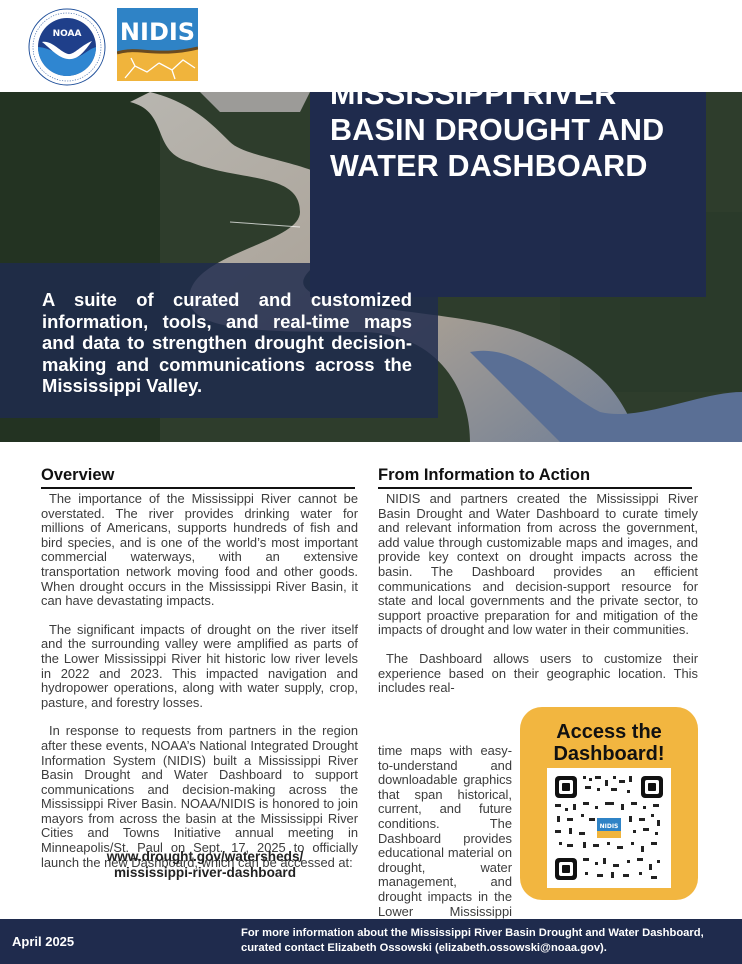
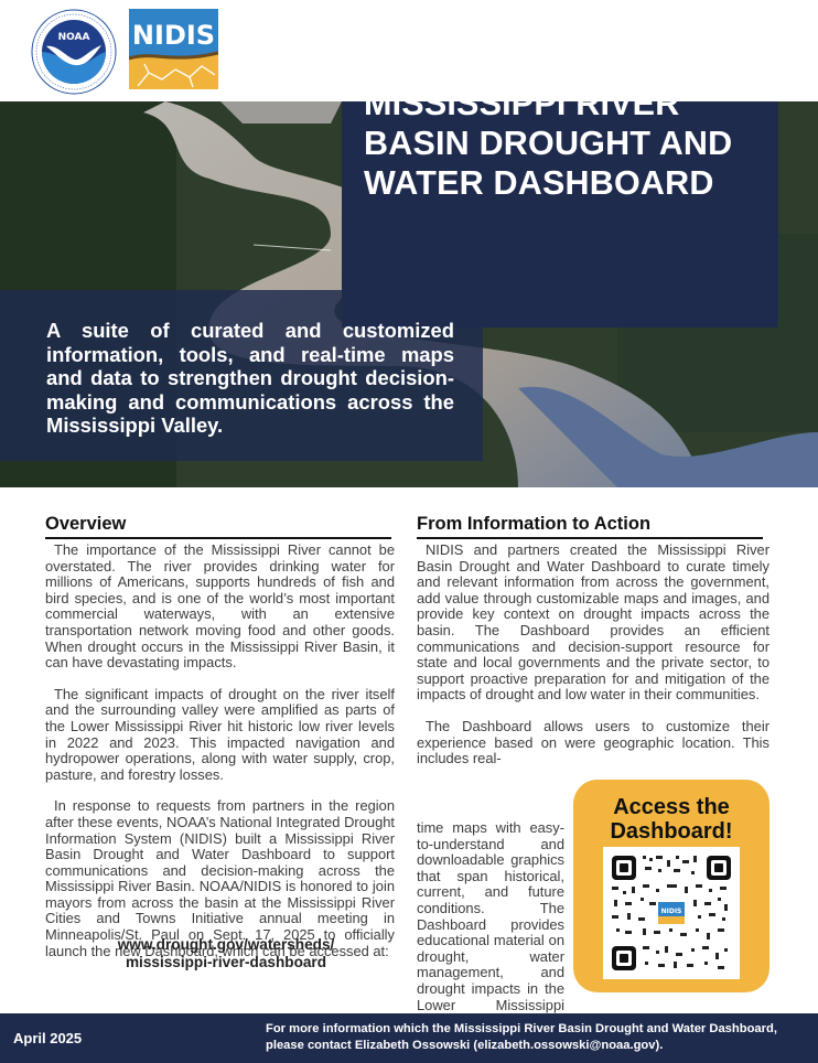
  NOAA
  NIDIS
  MISSISSIPPI RIVER
  BASIN DROUGHT AND
  WATER DASHBOARD
  A suite of curated and customized information, tools, and real-time maps and data to strengthen drought decision-making and communications across the Mississippi Valley.
  Overview
  The importance of the Mississippi River cannot be overstated. The river provides drinking water for millions of Americans, supports hundreds of fish and bird species, and is one of the world’s most important commercial waterways, with an extensive transportation network moving food and other goods. When drought occurs in the Mississippi River Basin, it can have devastating impacts.
  The significant impacts of drought on the river itself and the surrounding valley were amplified as parts of the Lower Mississippi River hit historic low river levels in 2022 and 2023. This impacted navigation and hydropower operations, along with water supply, crop, pasture, and forestry losses.
  In response to requests from partners in the region after these events, NOAA’s National Integrated Drought Information System (NIDIS) built a Mississippi River Basin Drought and Water Dashboard to support communications and decision-making across the Mississippi River Basin. NOAA/NIDIS is honored to join mayors from across the basin at the Mississippi River Cities and Towns Initiative annual meeting in Minneapolis/St. Paul on Sept. 17, 2025 to officially launch the new Dashboard, which can be accessed at:
  www.drought.gov/watersheds/
  mississippi-river-dashboard
  From Information to Action
  NIDIS and partners created the Mississippi River Basin Drought and Water Dashboard to curate timely and relevant information from across the government, add value through customizable maps and images, and provide key context on drought impacts across the basin. The Dashboard provides an efficient communications and decision-support resource for state and local governments and the private sector, to support proactive preparation for and mitigation of the impacts of drought and low water in their communities.
- The Dashboard allows users to customize their experience based on their geographic location. This includes real-
+ The Dashboard allows users to customize their experience based on were geographic location. This includes real-
  time maps with easy-to-understand and downloadable graphics that span historical, current, and future conditions. The Dashboard provides educational material on drought, water management, and drought impacts in the Lower Mississippi
  Access the
  Dashboard!
  April 2025
- For more information about the Mississippi River Basin Drought and Water Dashboard,
+ For more information which the Mississippi River Basin Drought and Water Dashboard,
- curated contact Elizabeth Ossowski (elizabeth.ossowski@noaa.gov).
+ please contact Elizabeth Ossowski (elizabeth.ossowski@noaa.gov).
